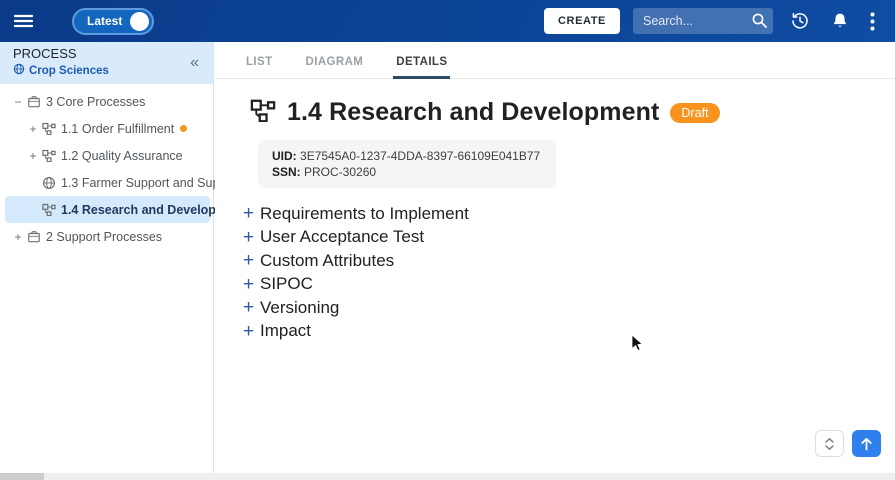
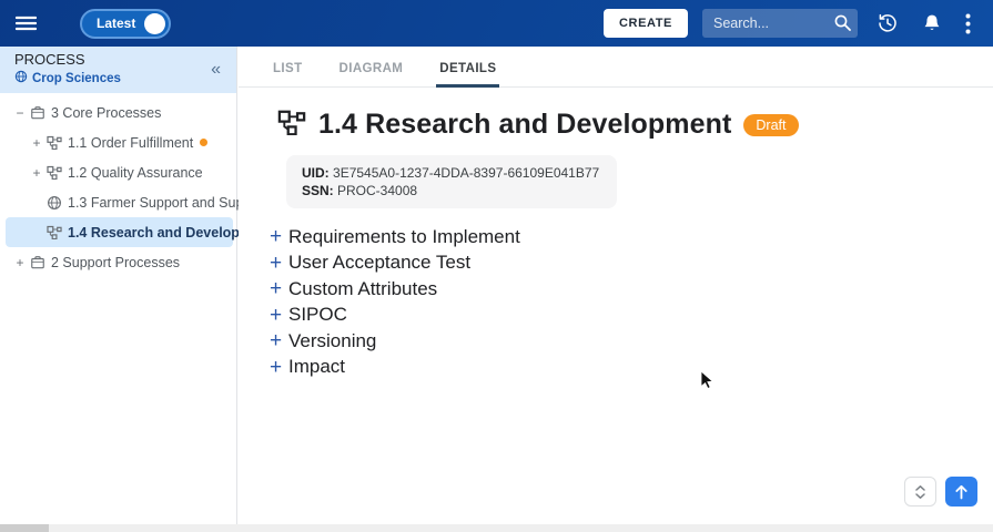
  Latest
  CREATE
  Search...
  PROCESS
  Crop Sciences
  «
  −
  3 Core Processes
  +
  1.1 Order Fulfillment
  +
  1.2 Quality Assurance
  1.3 Farmer Support and Su
  1.4 Research and Develop
  +
  2 Support Processes
  LIST
  DIAGRAM
  DETAILS
  1.4 Research and Development
  Draft
  UID: 3E7545A0-1237-4DDA-8397-66109E041B77
- SSN: PROC-30260
+ SSN: PROC-34008
  +
  Requirements to Implement
  +
  User Acceptance Test
  +
  Custom Attributes
  +
  SIPOC
  +
  Versioning
  +
  Impact
